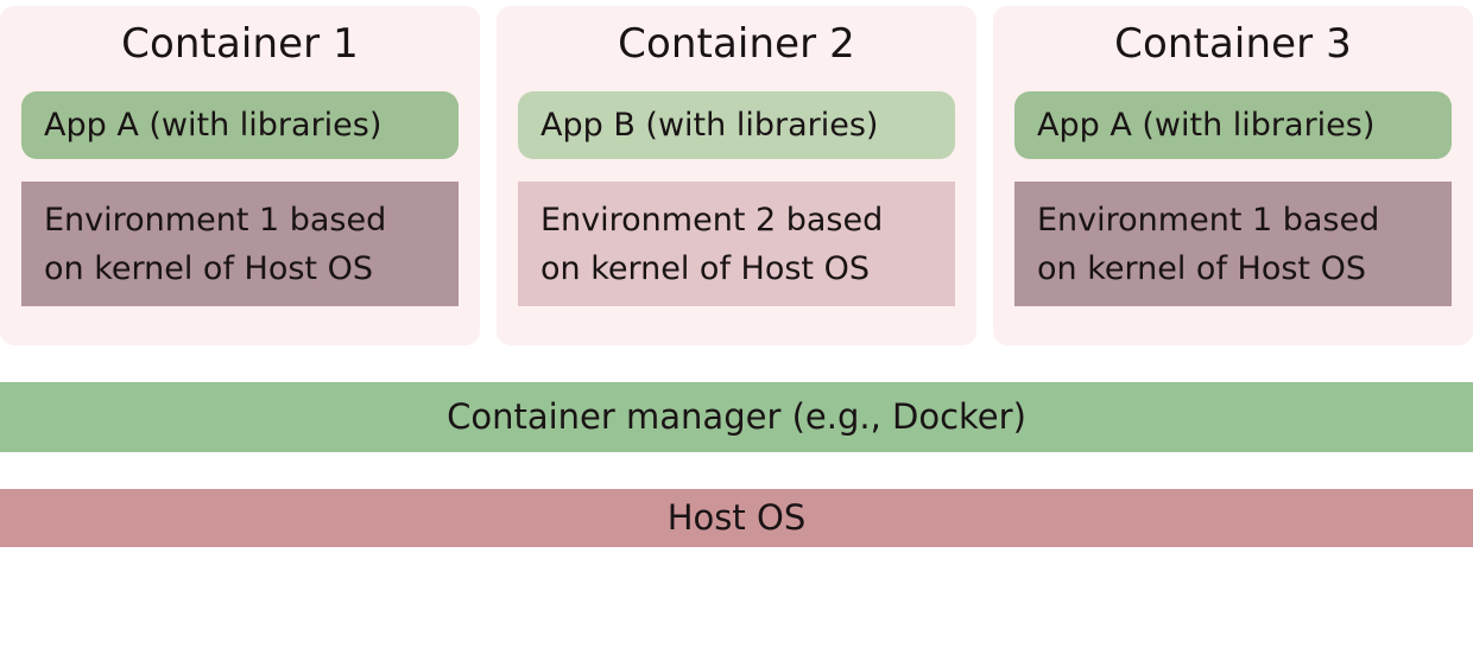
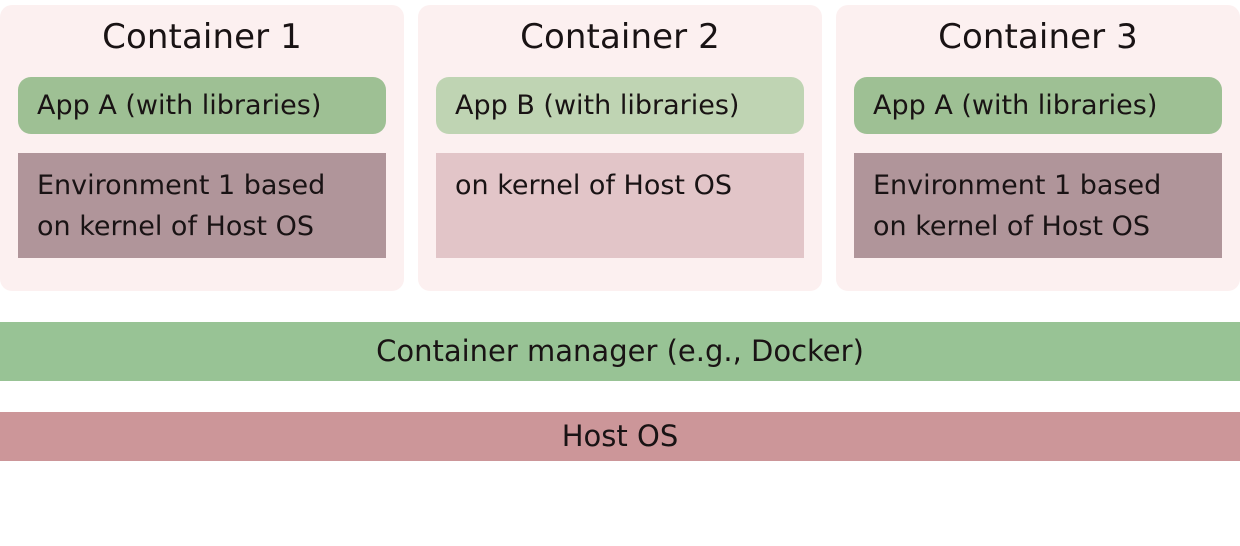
  Container 1
  App A (with libraries)
  Environment 1 based
  on kernel of Host OS
  Container 2
  App B (with libraries)
- Environment 2 based
  on kernel of Host OS
  Container 3
  App A (with libraries)
  Environment 1 based
  on kernel of Host OS
  Container manager (e.g., Docker)
  Host OS
